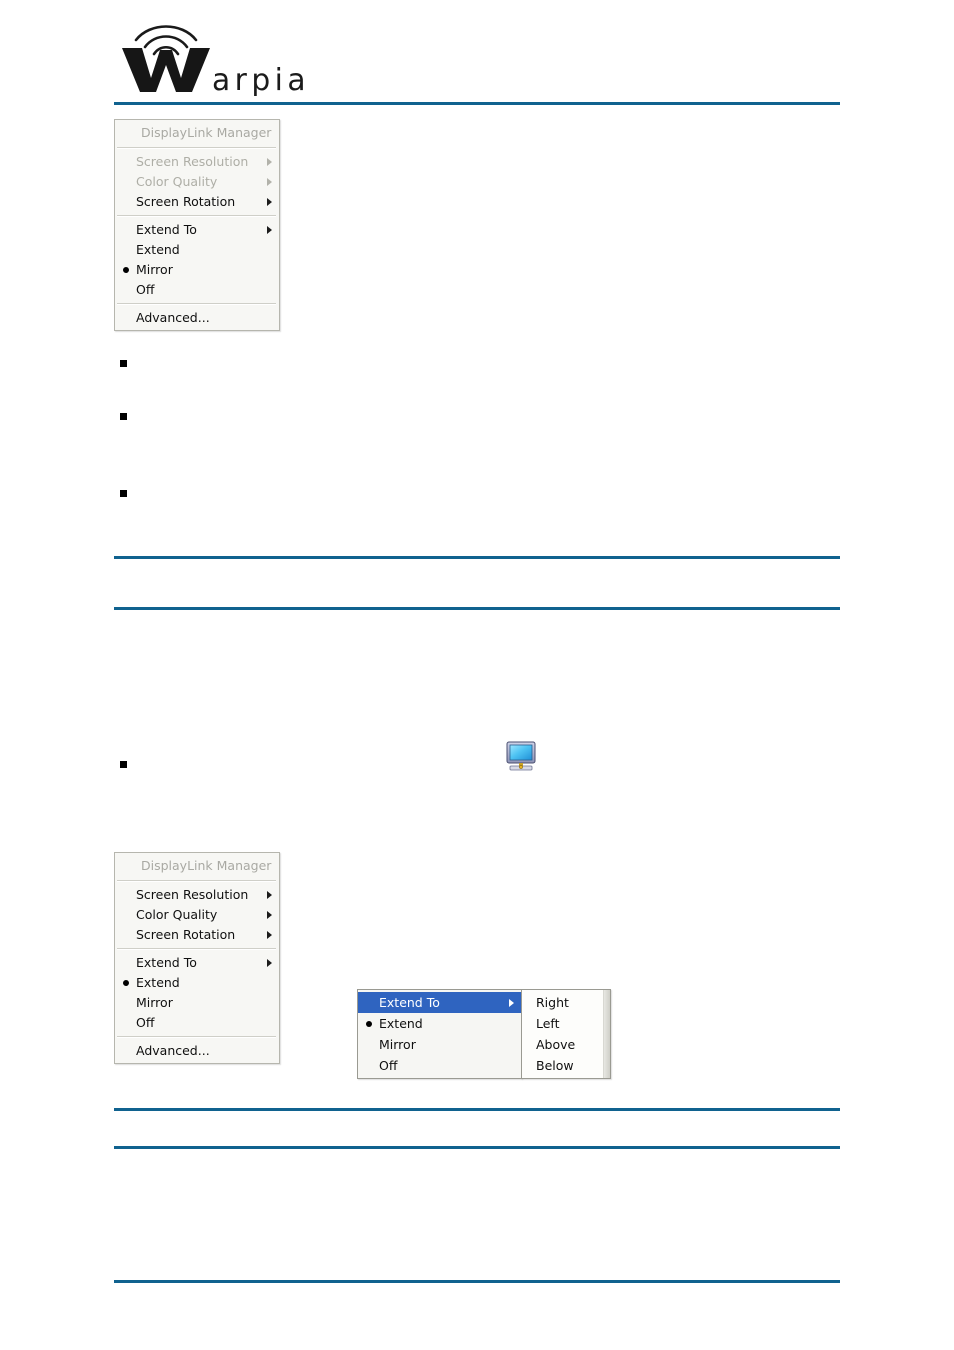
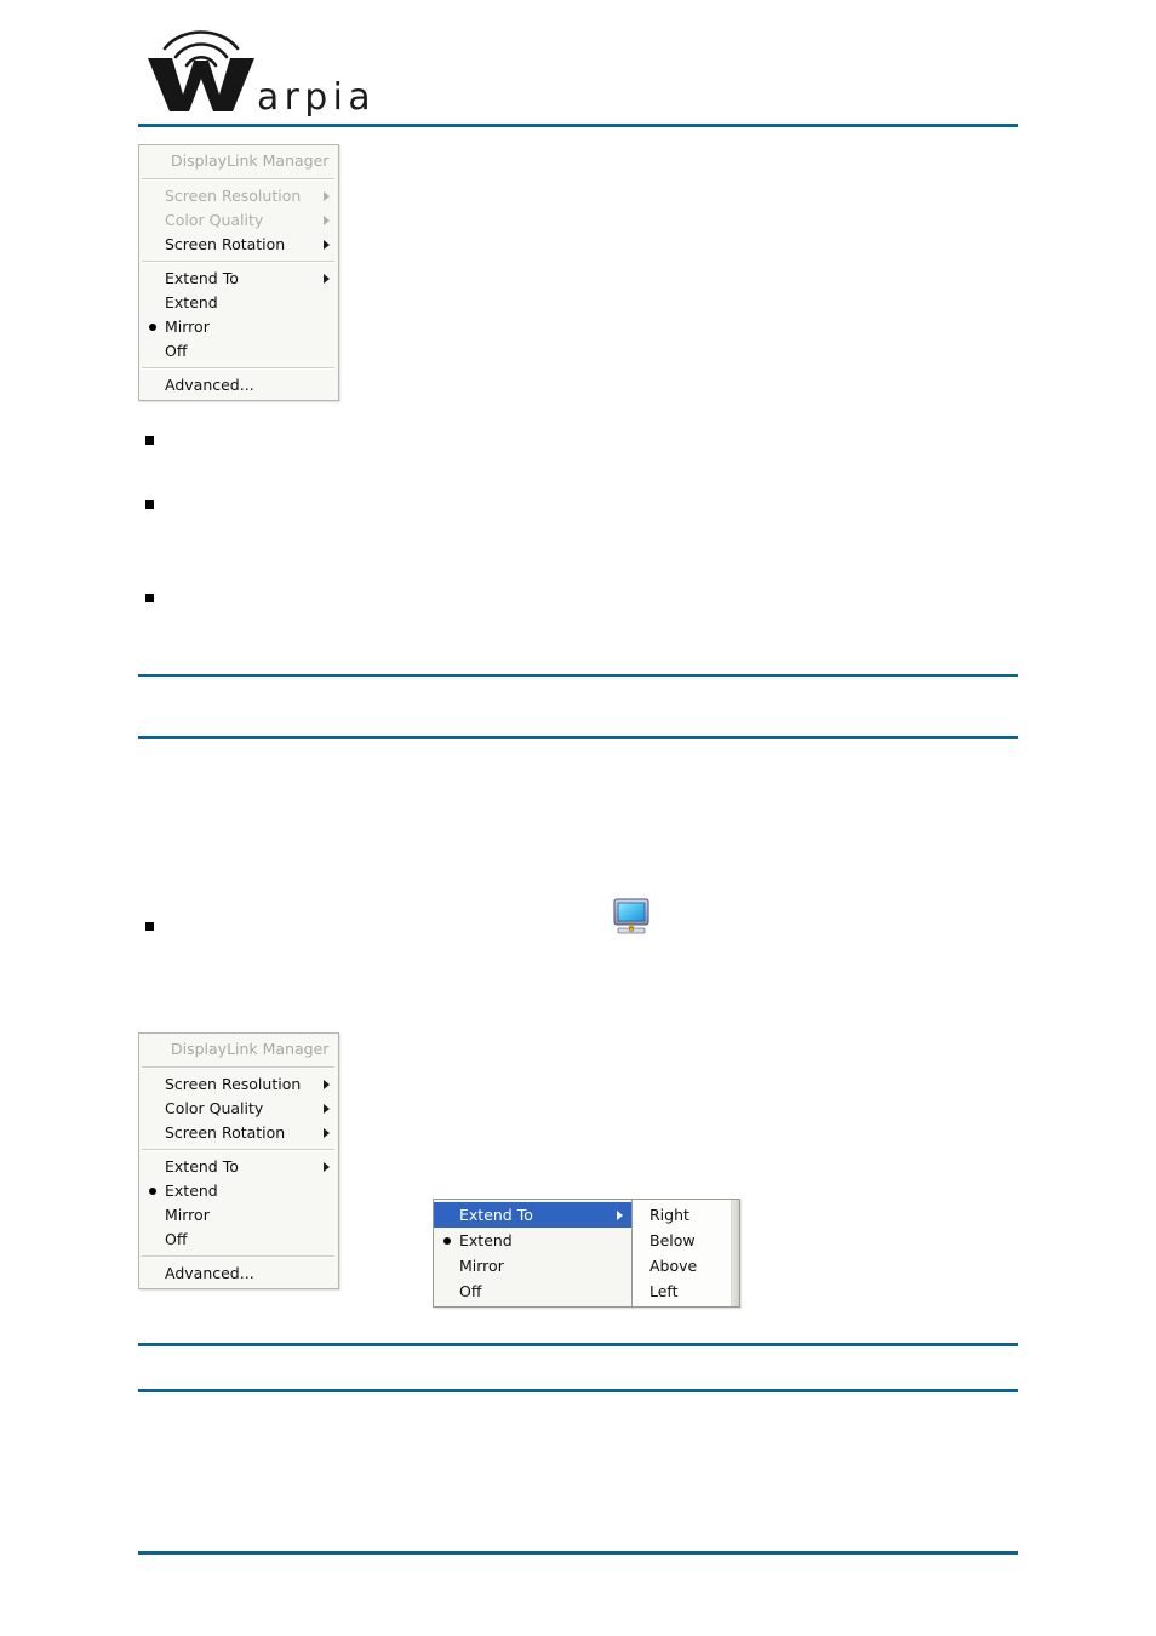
  arpia
  DisplayLink Manager
  Screen Resolution
  Color Quality
  Screen Rotation
  Extend To
  Extend
  Mirror
  Off
  Advanced...
  DisplayLink Manager
  Screen Resolution
  Color Quality
  Screen Rotation
  Extend To
  Extend
  Mirror
  Off
  Advanced...
  Extend To
  Extend
  Mirror
  Off
  Right
- Left
+ Below
  Above
- Below
+ Left
